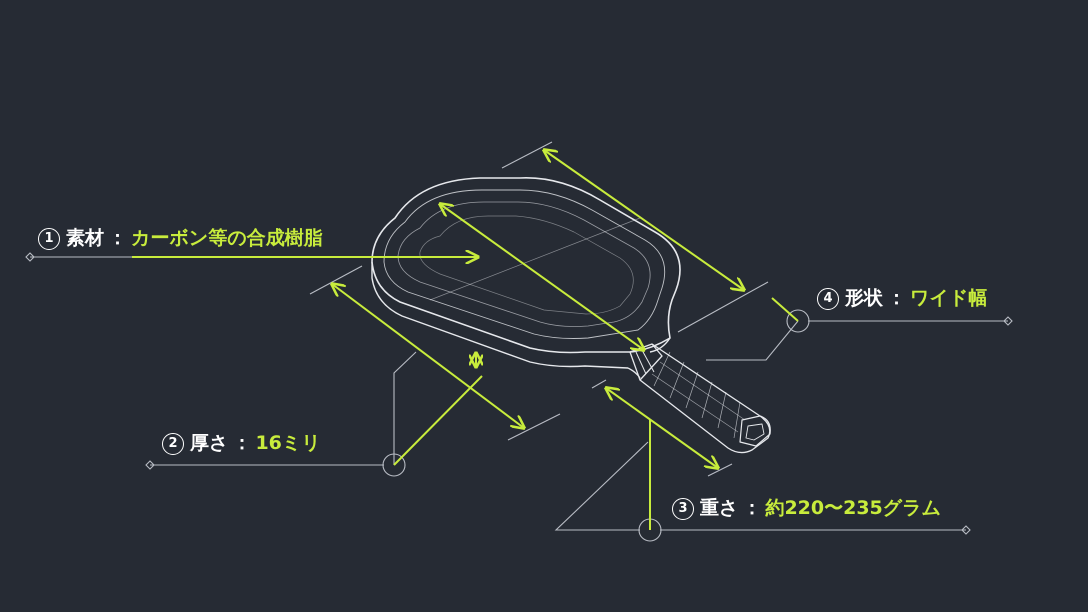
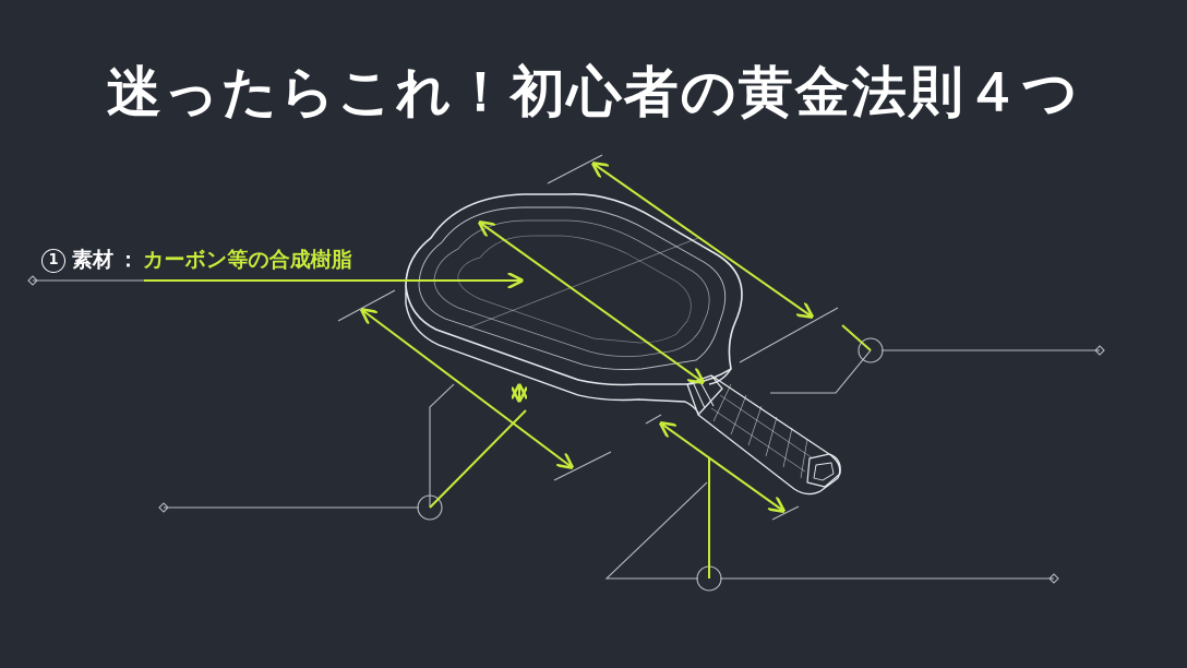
+ 迷ったらこれ！初心者の黄金法則４つ
  1 素材 ： カーボン等の合成樹脂
- 4 形状 ： ワイド幅
- 2 厚さ ： 16ミリ
- 3 重さ ： 約220〜235グラム
